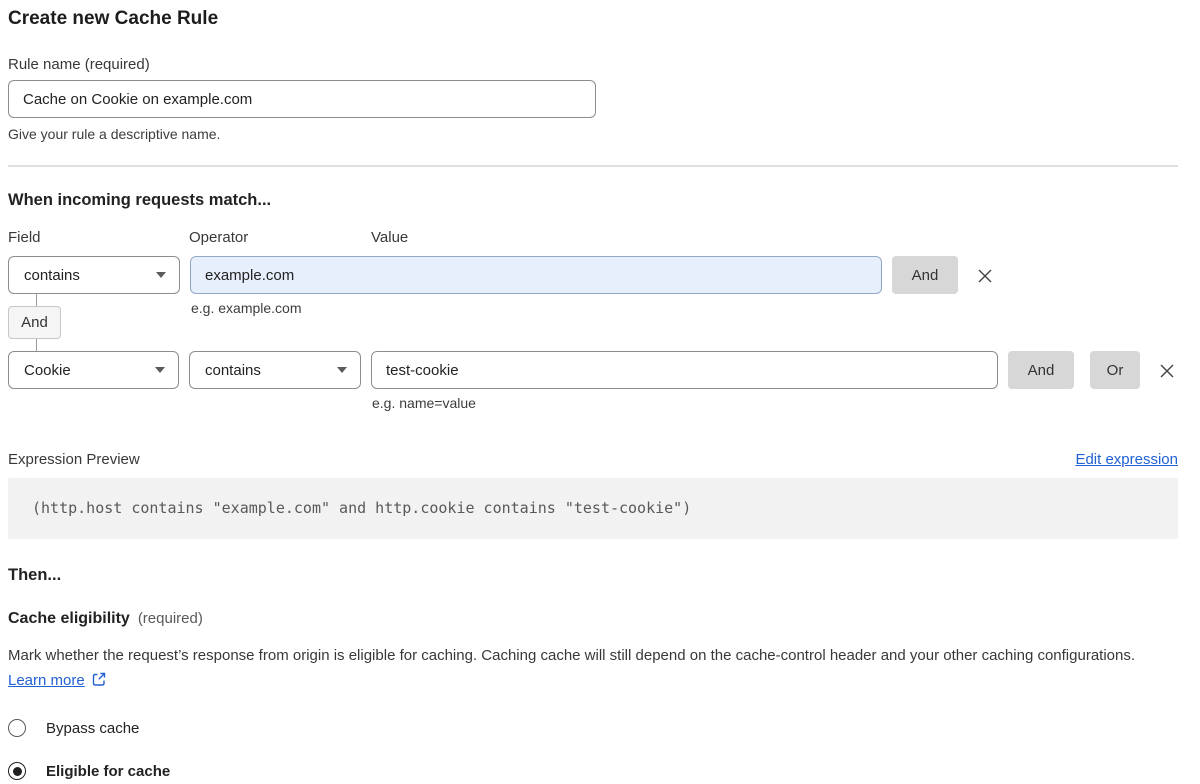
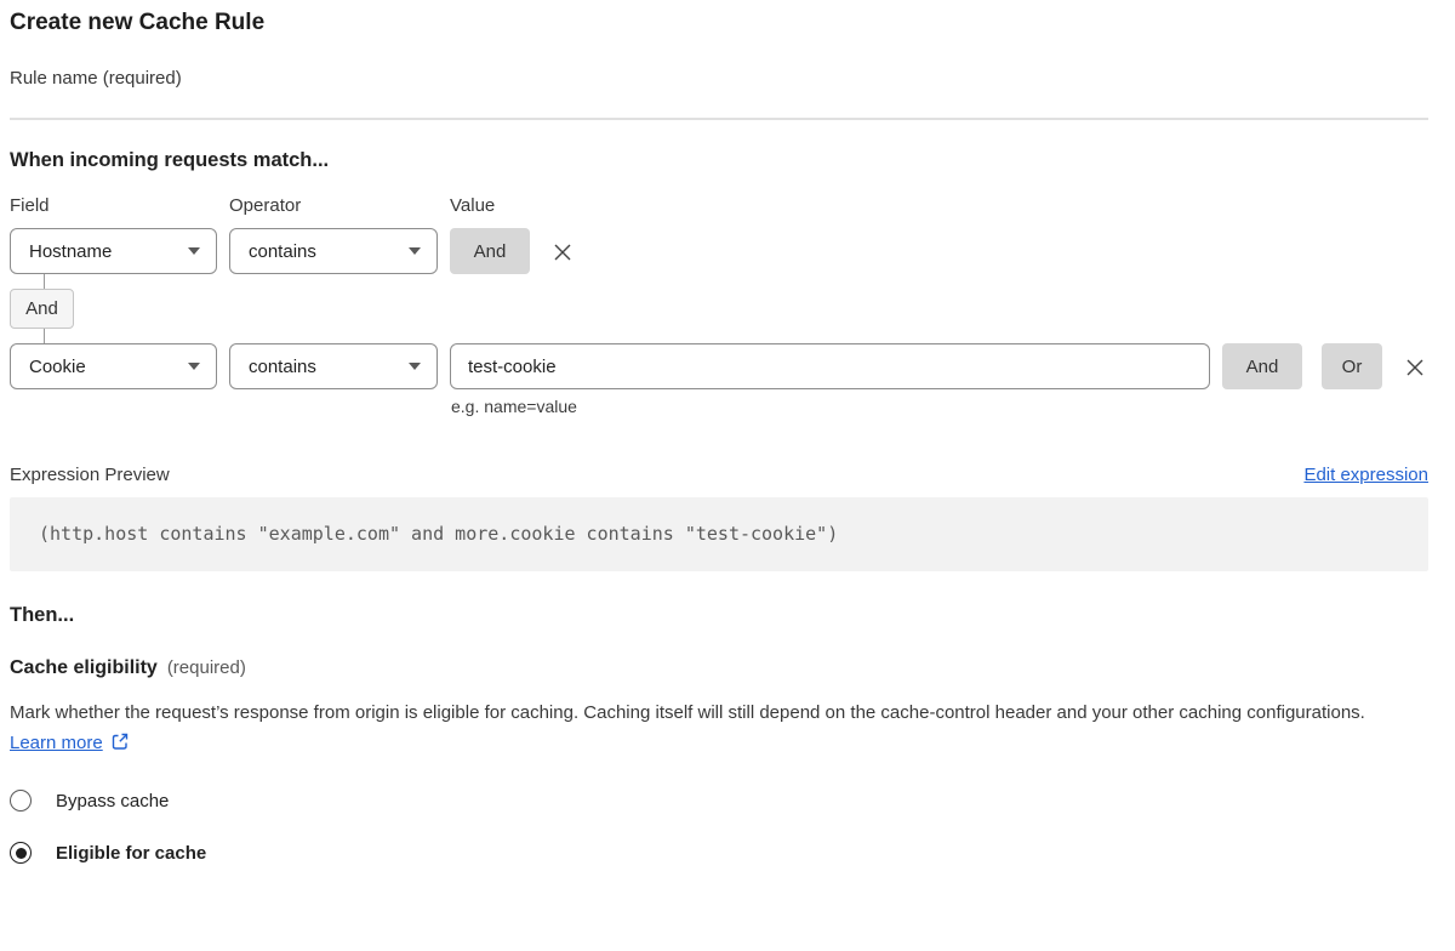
  Create new Cache Rule
  Rule name (required)
- Cache on Cookie on example.com
- Give your rule a descriptive name.
  When incoming requests match...
  Field
  Operator
  Value
+ Hostname
  contains
- example.com
- e.g. example.com
  And
  And
  Cookie
  contains
  test-cookie
  e.g. name=value
  And
  Or
  Expression Preview
  Edit expression
- (http.host contains "example.com" and http.cookie contains "test-cookie")
+ (http.host contains "example.com" and more.cookie contains "test-cookie")
  Then...
  Cache eligibility
  (required)
- Mark whether the request’s response from origin is eligible for caching. Caching cache will still depend on the cache-control header and your other caching configurations. Learn more
+ Mark whether the request’s response from origin is eligible for caching. Caching itself will still depend on the cache-control header and your other caching configurations. Learn more
  Bypass cache
  Eligible for cache
